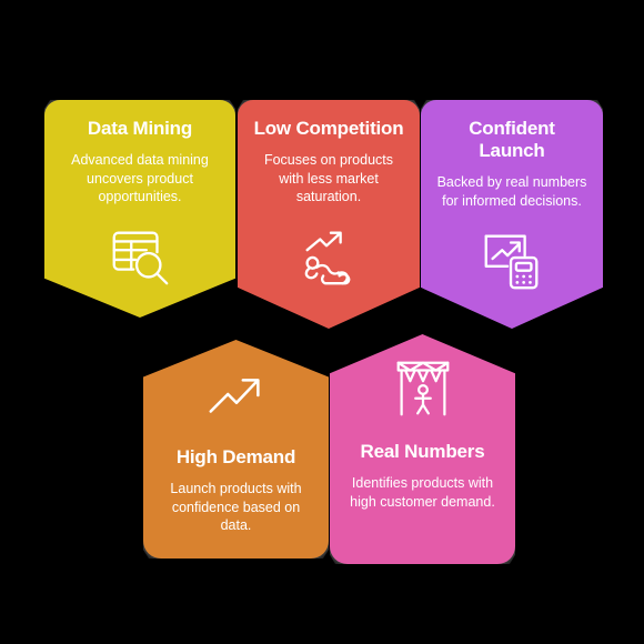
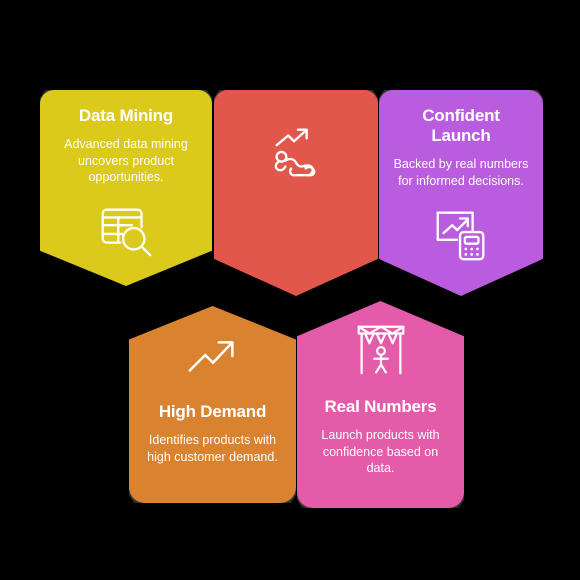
  Data Mining
  Advanced data mining uncovers product opportunities.
- Low Competition
- Focuses on products with less market saturation.
  Confident Launch
  Backed by real numbers for informed decisions.
  High Demand
- Launch products with confidence based on data.
+ Identifies products with high customer demand.
  Real Numbers
- Identifies products with high customer demand.
+ Launch products with confidence based on data.
